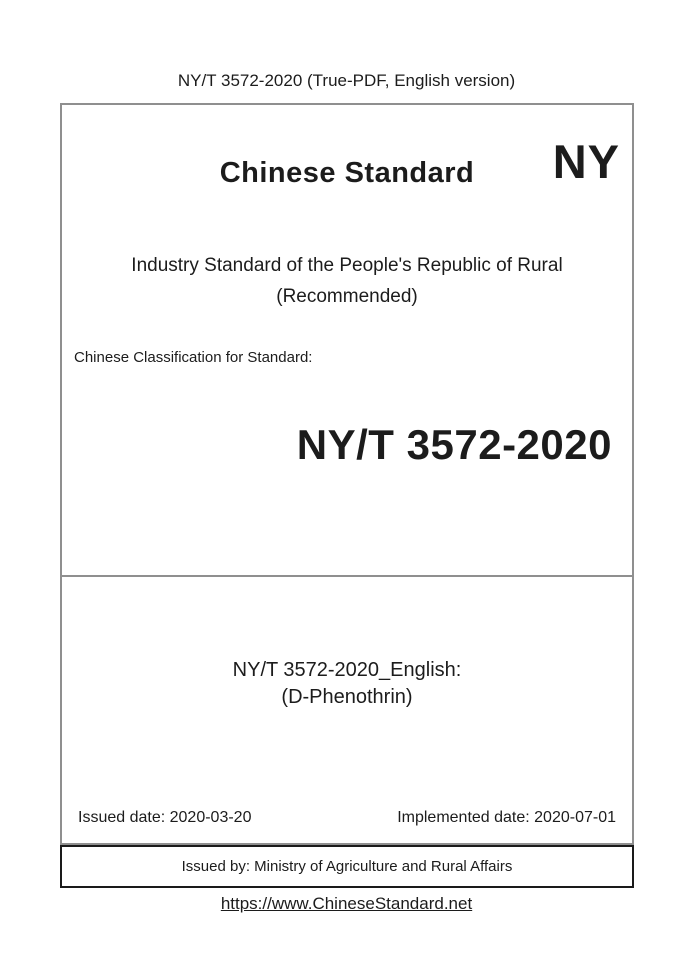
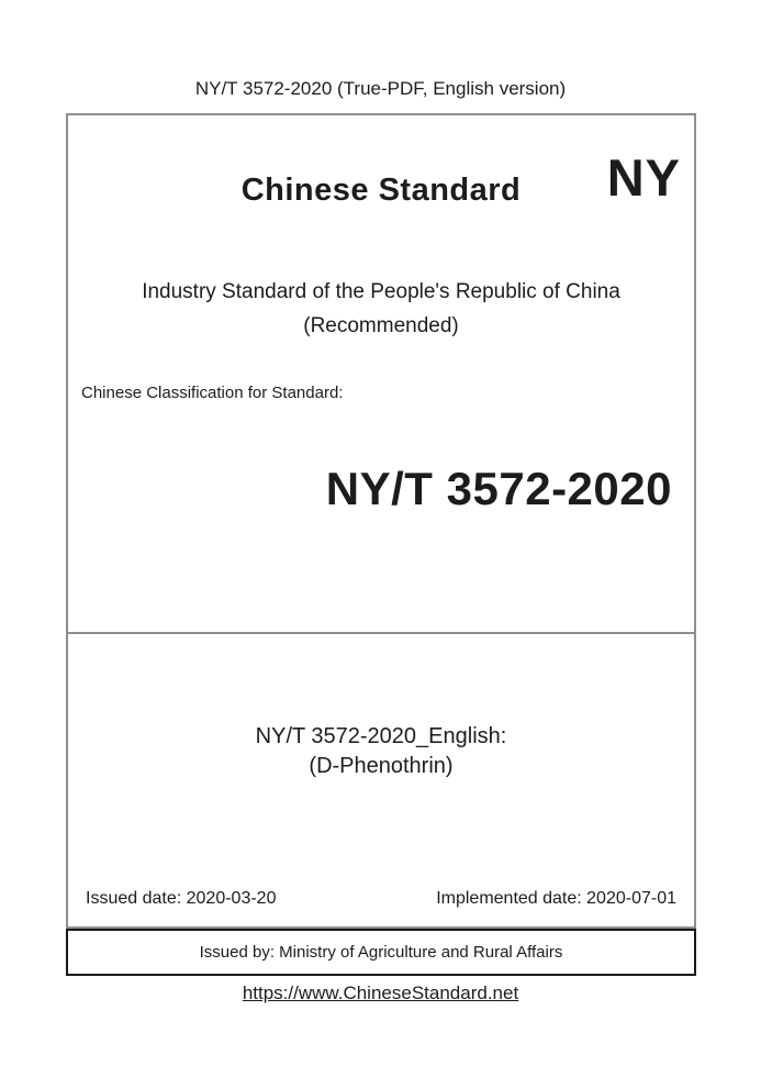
  NY/T 3572-2020 (True-PDF, English version)
  Chinese Standard
  NY
- Industry Standard of the People's Republic of Rural
+ Industry Standard of the People's Republic of China
  (Recommended)
  Chinese Classification for Standard:
  NY/T 3572-2020
  NY/T 3572-2020_English:
  (D-Phenothrin)
  Issued date: 2020-03-20
  Implemented date: 2020-07-01
  Issued by: Ministry of Agriculture and Rural Affairs
  https://www.ChineseStandard.net
